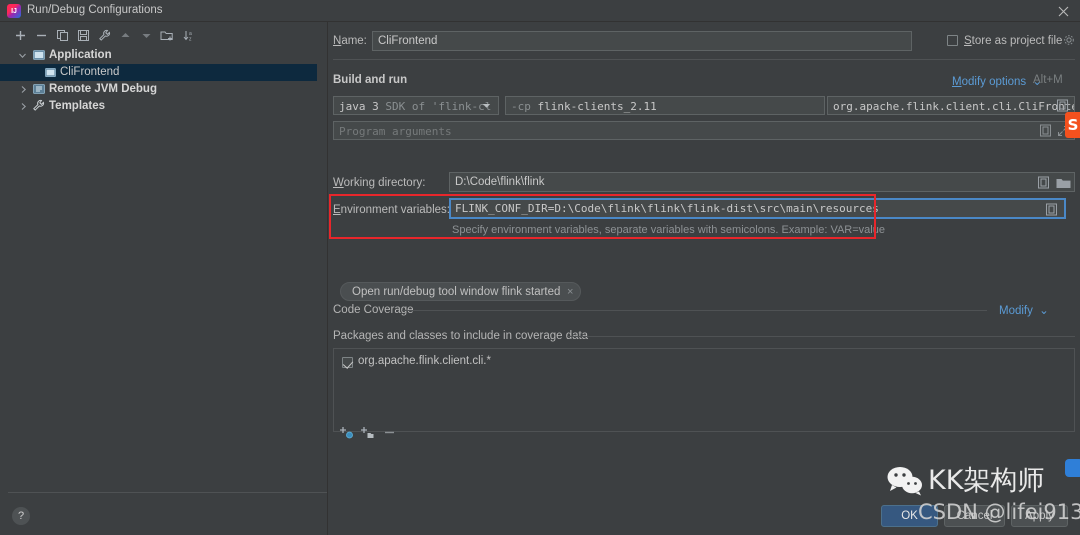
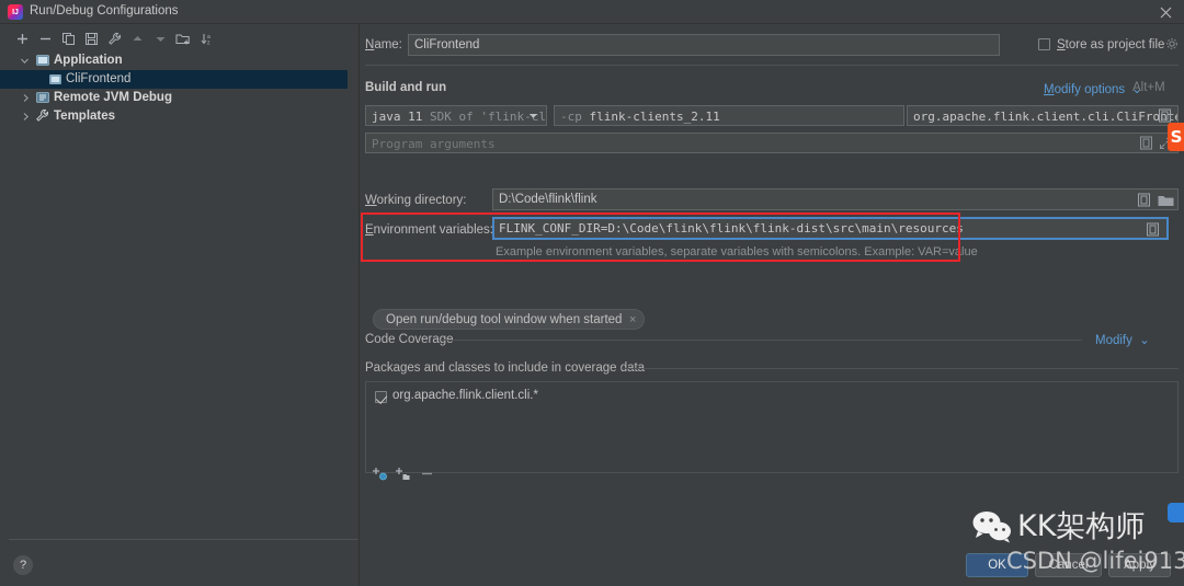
  Run/Debug Configurations
  Application
  CliFrontend
  Remote JVM Debug
  Templates
  ?
  Name:
  CliFrontend
  Store as project file
  Build and run
  Modify options ⌄
  Alt+M
- java 3 SDK of 'flink-cl
+ java 11 SDK of 'flink-cl
  -cp flink-clients_2.11
  org.apache.flink.client.cli.CliFronte
  Program arguments
  Working directory:
  D:\Code\flink\flink
  Environment variables
  FLINK_CONF_DIR=D:\Code\flink\flink\flink-dist\src\main\resources
- Specify environment variables, separate variables with semicolons. Example: VAR=value
+ Example environment variables, separate variables with semicolons. Example: VAR=value
- Open run/debug tool window flink started
+ Open run/debug tool window when started
  ×
  Code Covera
  Modify ⌄
  Packages and classes to include in coverage
  org.apache.flink.client.cli.*
  OK
  Cancel
  Apply
  KK架构师
  CSDN @lifei913
  S
